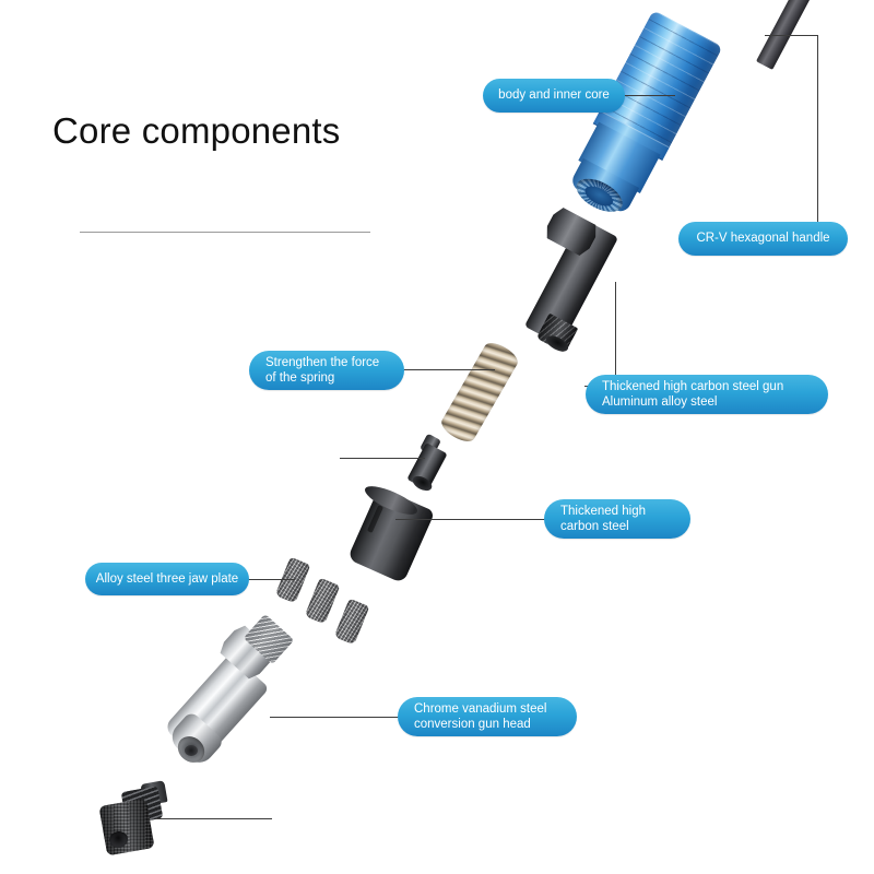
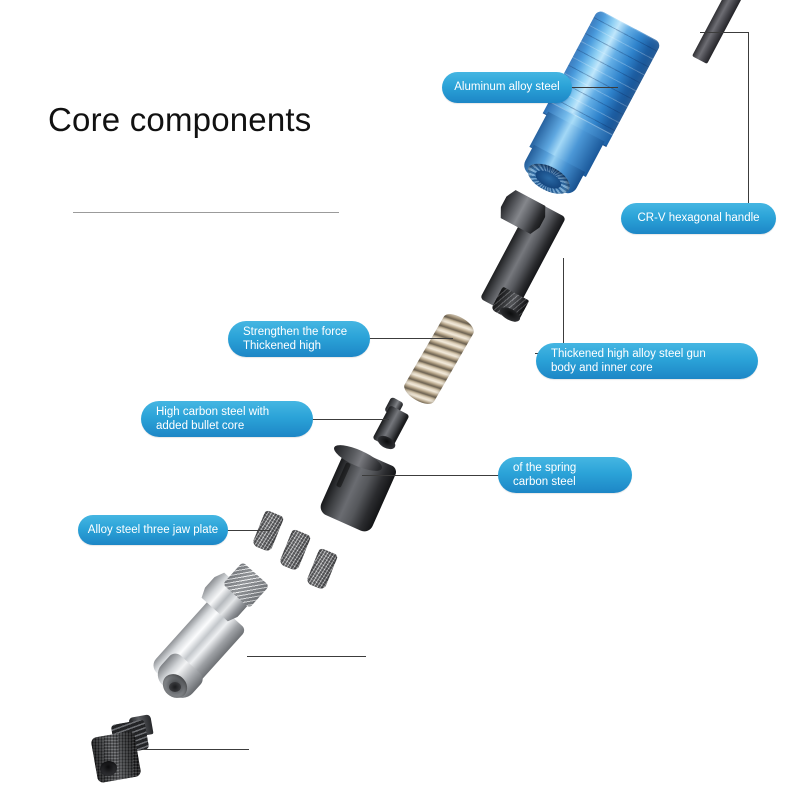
  Core components
- body and inner core
+ Aluminum alloy steel
  CR-V hexagonal handle
- Thickened high carbon steel gun
+ Thickened high alloy steel gun
- Aluminum alloy steel
+ body and inner core
  Strengthen the force
- of the spring
+ Thickened high
+ High carbon steel with
+ added bullet core
- Thickened high
+ of the spring
  carbon steel
  Alloy steel three jaw plate
- Chrome vanadium steel
- conversion gun head
